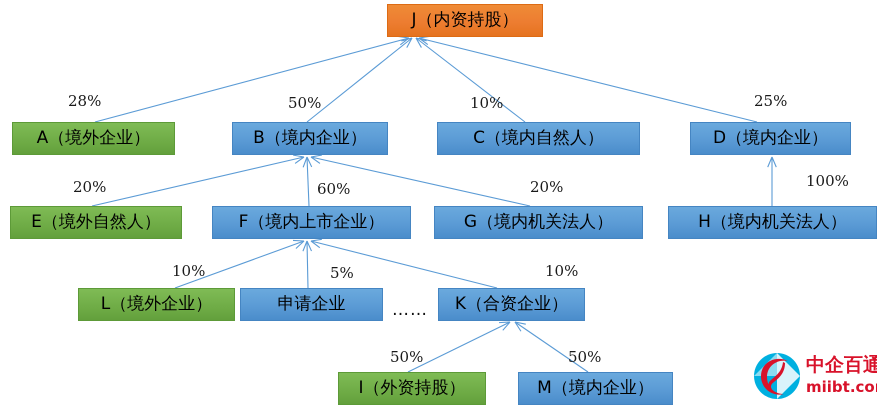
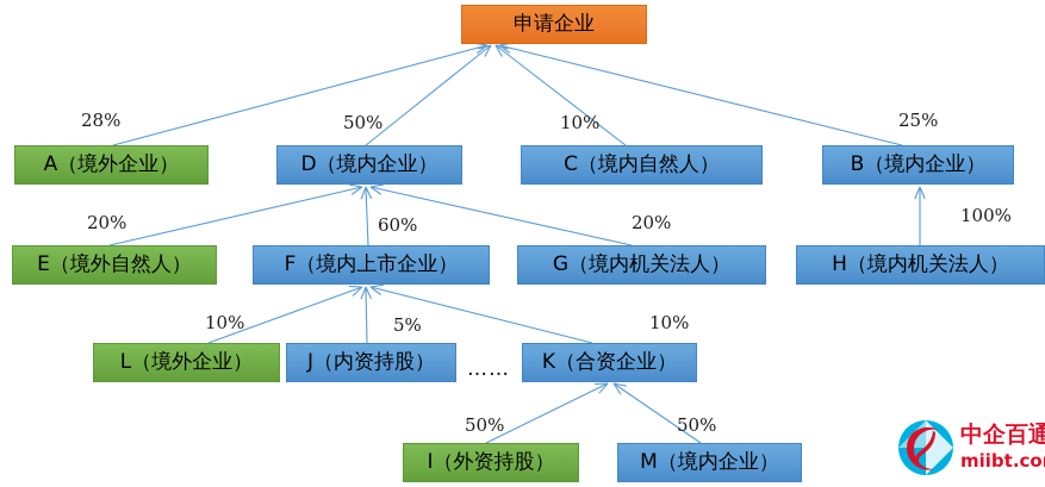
- J（内资持股）
+ 申请企业
  A（境外企业）
- B（境内企业）
+ D（境内企业）
  C（境内自然人）
- D（境内企业）
+ B（境内企业）
  E（境外自然人）
  F（境内上市企业）
  G（境内机关法人）
  H（境内机关法人）
  L（境外企业）
- 申请企业
+ J（内资持股）
  K（合资企业）
  I（外资持股）
  M（境内企业）
  28%
  50%
  10%
  25%
  20%
  60%
  20%
  100%
  10%
  5%
  10%
  50%
  50%
  ……
  中企百通
  miibt.co
